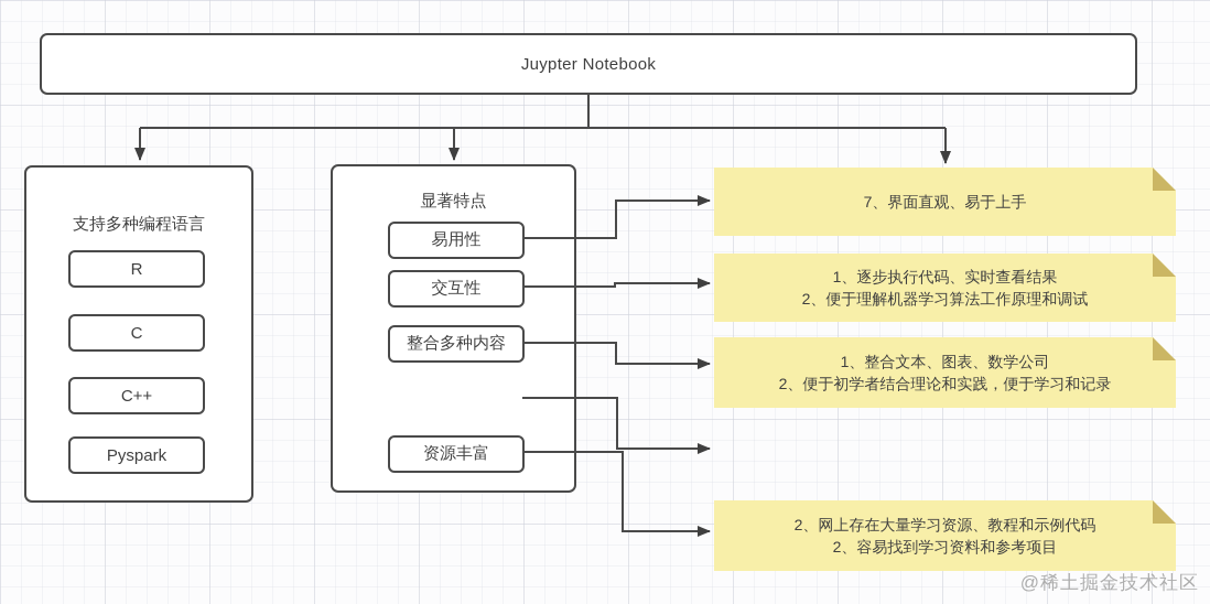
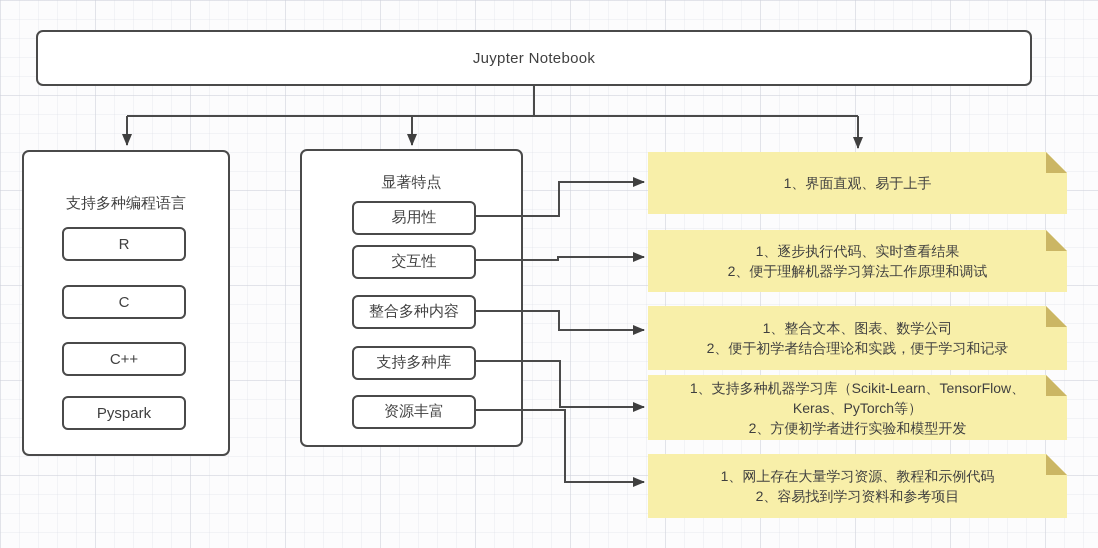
  Juypter Notebook
  支持多种编程语言
  R
  C
  C++
  Pyspark
  显著特点
  易用性
  交互性
  整合多种内容
+ 支持多种库
  资源丰富
- 7、界面直观、易于上手
+ 1、界面直观、易于上手
  1、逐步执行代码、实时查看结果
  2、便于理解机器学习算法工作原理和调试
  1、整合文本、图表、数学公司
  2、便于初学者结合理论和实践，便于学习和记录
+ 1、支持多种机器学习库（Scikit-Learn、TensorFlow、
+ Keras、PyTorch等）
+ 2、方便初学者进行实验和模型开发
- 2、网上存在大量学习资源、教程和示例代码
+ 1、网上存在大量学习资源、教程和示例代码
  2、容易找到学习资料和参考项目
- @稀土掘金技术社区
